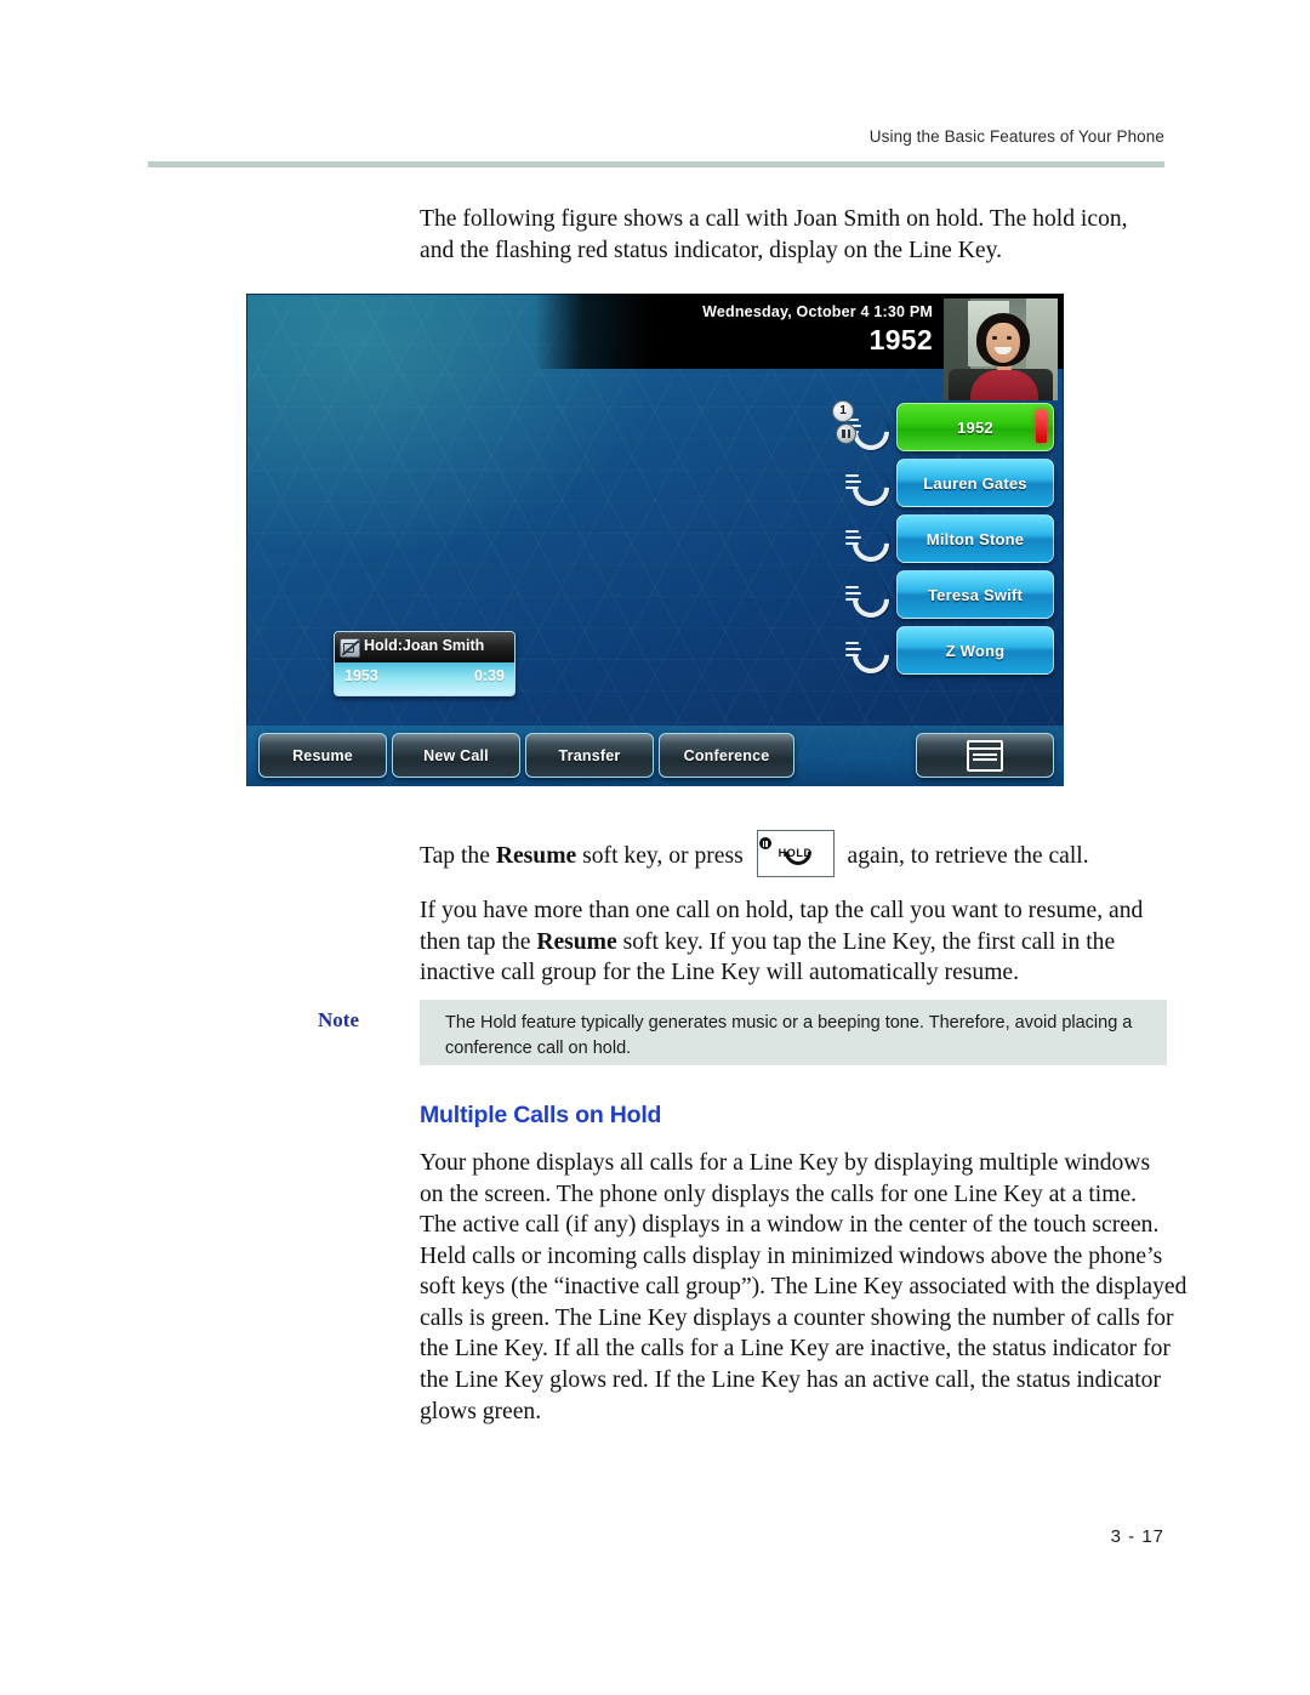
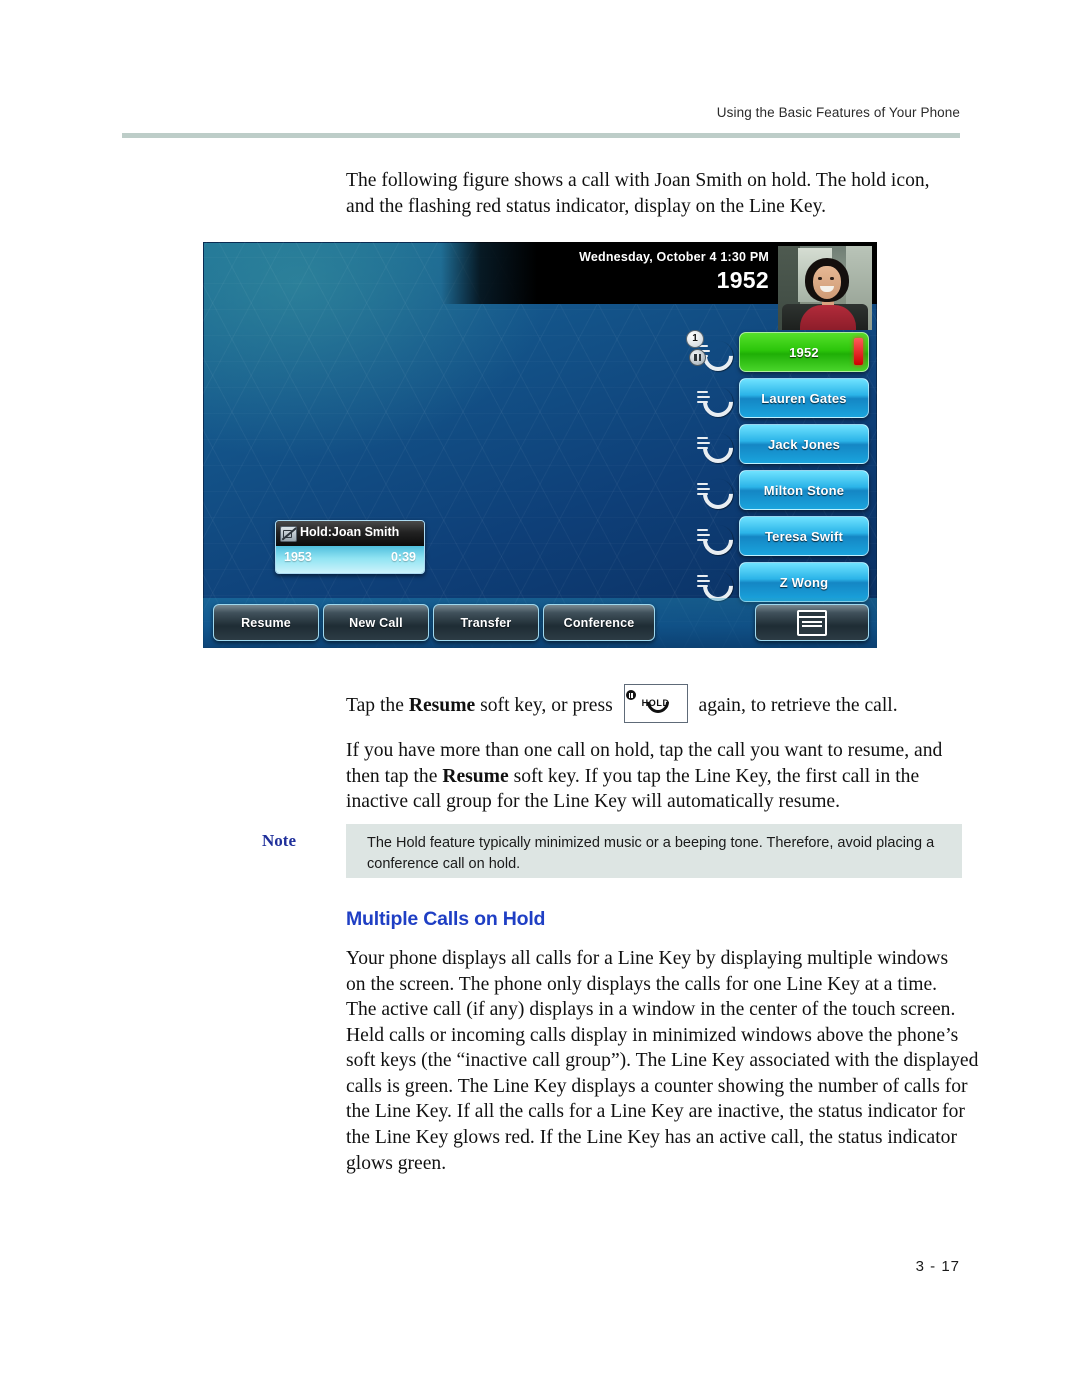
  Using the Basic Features of Your Phone
  The following figure shows a call with Joan Smith on hold. The hold icon, and the flashing red status indicator, display on the Line Key.
  Wednesday, October 4 1:30 PM
  1952
  1
  1952
  Lauren Gates
+ Jack Jones
  Milton Stone
  Teresa Swift
  Z Wong
  Hold:Joan Smith
  1953
  0:39
  Resume
  New Call
  Transfer
  Conference
  Tap the Resume soft key, or press
  HOLD
  again, to retrieve the call.
  If you have more than one call on hold, tap the call you want to resume, and then tap the Resume soft key. If you tap the Line Key, the first call in the inactive call group for the Line Key will automatically resume.
  Note
- The Hold feature typically generates music or a beeping tone. Therefore, avoid placing a conference call on hold.
+ The Hold feature typically minimized music or a beeping tone. Therefore, avoid placing a conference call on hold.
  Multiple Calls on Hold
  Your phone displays all calls for a Line Key by displaying multiple windows on the screen. The phone only displays the calls for one Line Key at a time.
  The active call (if any) displays in a window in the center of the touch screen. Held calls or incoming calls display in minimized windows above the phone’s soft keys (the “inactive call group”). The Line Key associated with the displayed calls is green. The Line Key displays a counter showing the number of calls for the Line Key. If all the calls for a Line Key are inactive, the status indicator for the Line Key glows red. If the Line Key has an active call, the status indicator glows green.
  3 - 17
